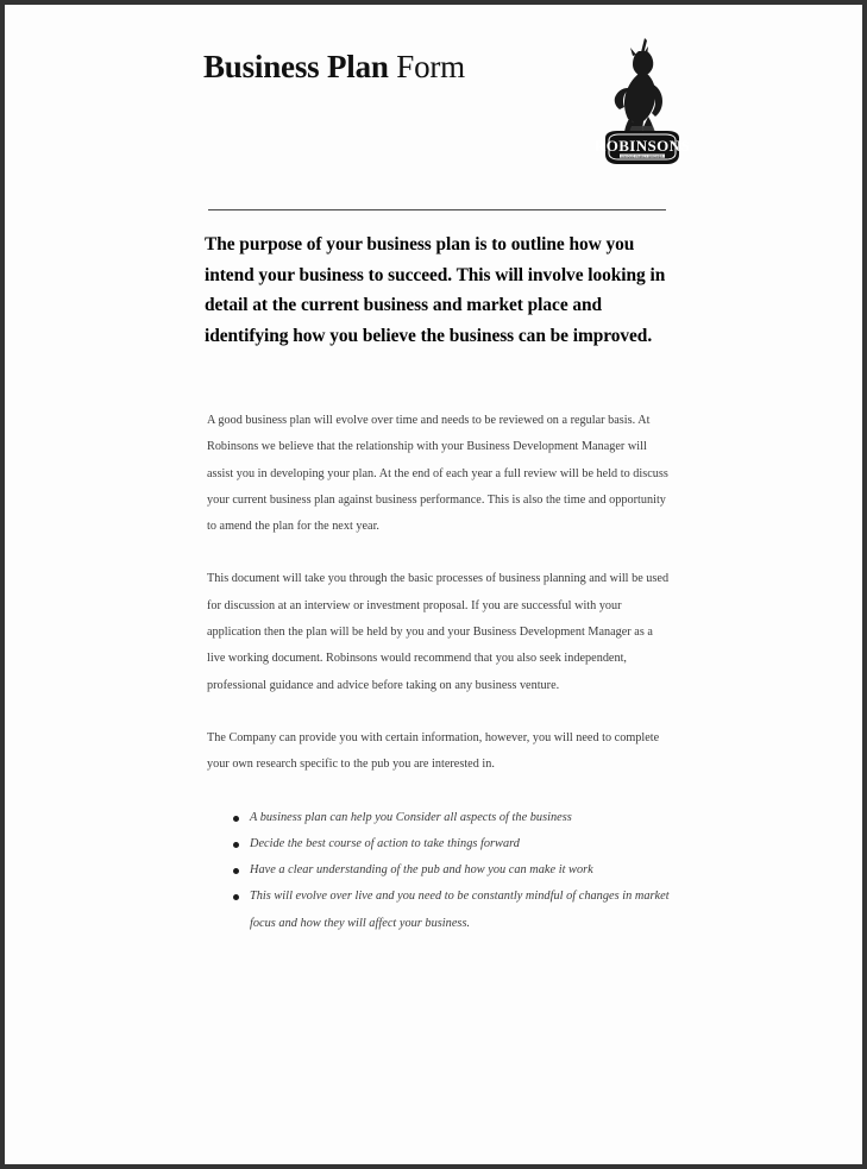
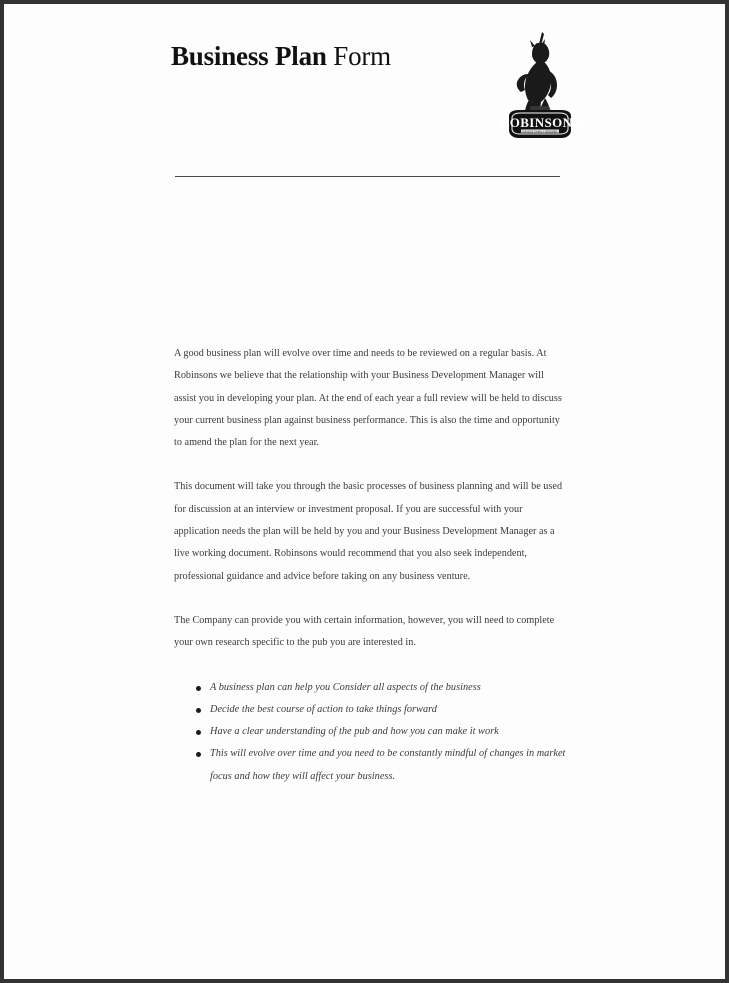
  Business Plan Form
  ROBINSONS
- The purpose of your business plan is to outline how you intend your business to succeed. This will involve looking in detail at the current business and market place and identifying how you believe the business can be improved.
  A good business plan will evolve over time and needs to be reviewed on a regular basis. At Robinsons we believe that the relationship with your Business Development Manager will assist you in developing your plan. At the end of each year a full review will be held to discuss your current business plan against business performance. This is also the time and opportunity to amend the plan for the next year.
- This document will take you through the basic processes of business planning and will be used for discussion at an interview or investment proposal. If you are successful with your application then the plan will be held by you and your Business Development Manager as a live working document. Robinsons would recommend that you also seek independent, professional guidance and advice before taking on any business venture.
+ This document will take you through the basic processes of business planning and will be used for discussion at an interview or investment proposal. If you are successful with your application needs the plan will be held by you and your Business Development Manager as a live working document. Robinsons would recommend that you also seek independent, professional guidance and advice before taking on any business venture.
  The Company can provide you with certain information, however, you will need to complete your own research specific to the pub you are interested in.
  A business plan can help you Consider all aspects of the business
  Decide the best course of action to take things forward
  Have a clear understanding of the pub and how you can make it work
- This will evolve over live and you need to be constantly mindful of changes in market focus and how they will affect your business.
+ This will evolve over time and you need to be constantly mindful of changes in market focus and how they will affect your business.
